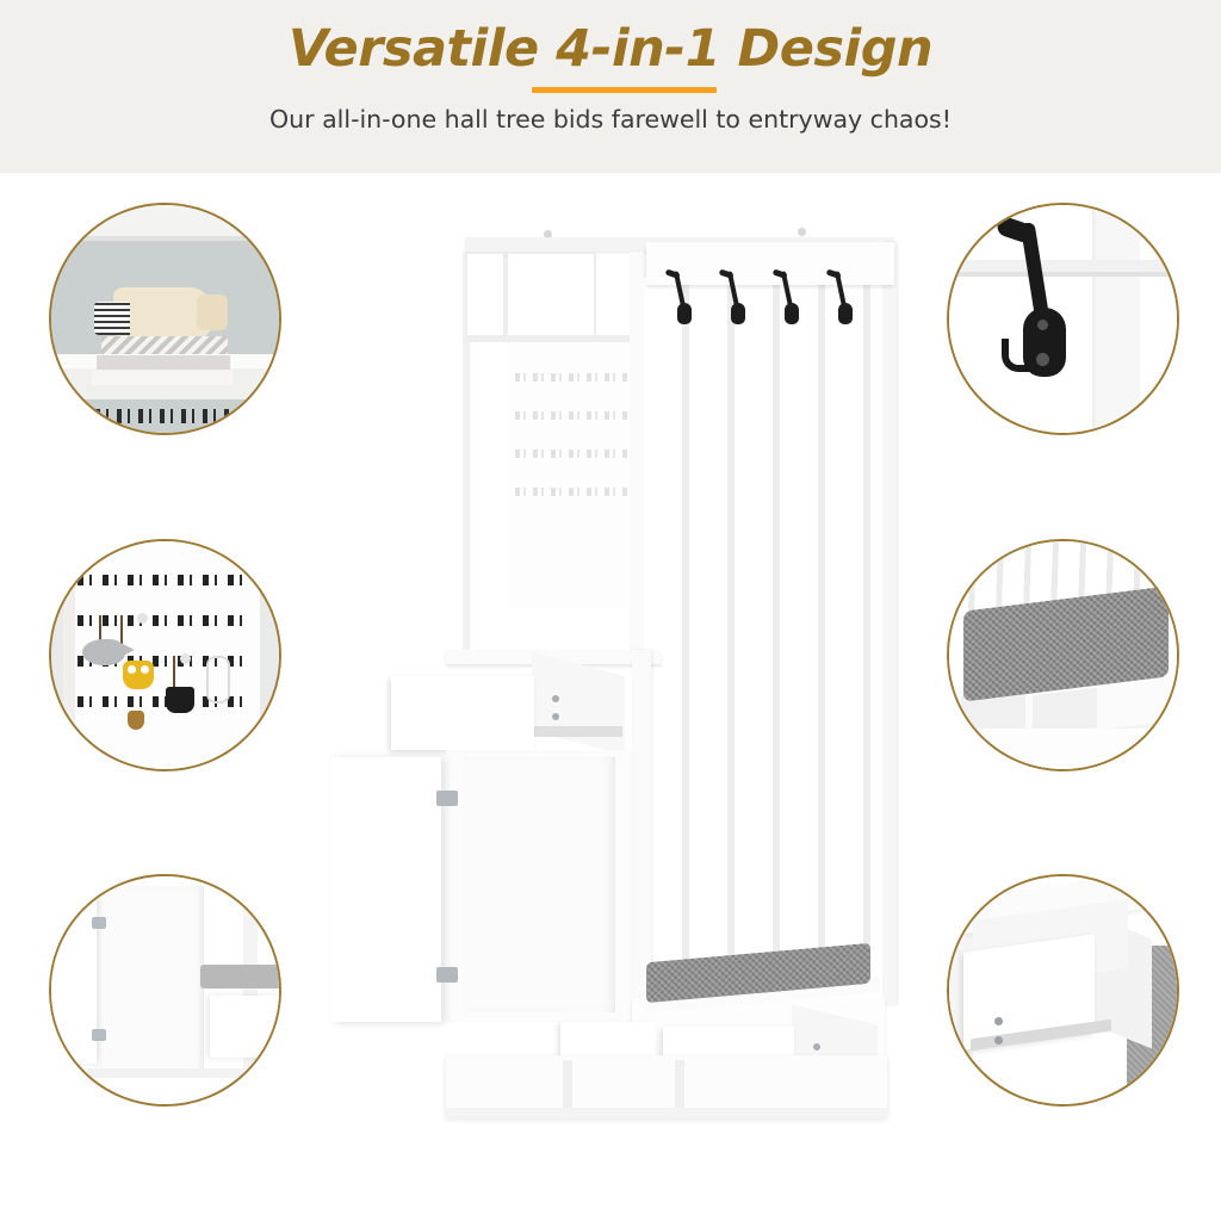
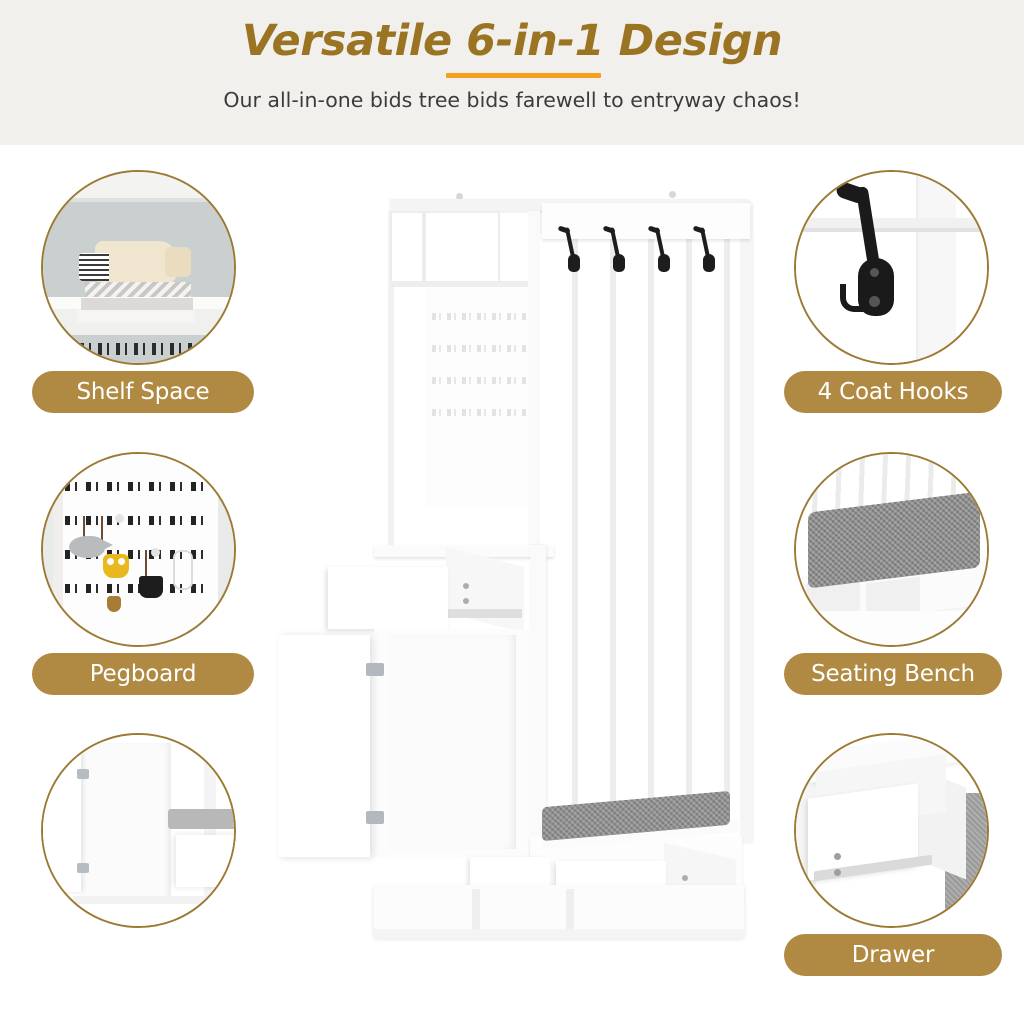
- Versatile 4-in-1 Design
+ Versatile 6-in-1 Design
- Our all-in-one hall tree bids farewell to entryway chaos!
+ Our all-in-one bids tree bids farewell to entryway chaos!
+ Shelf Space
+ Pegboard
+ 4 Coat Hooks
+ Seating Bench
+ Drawer
